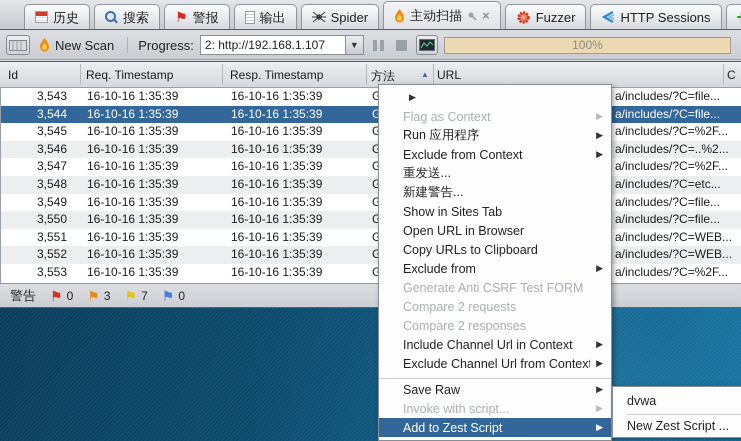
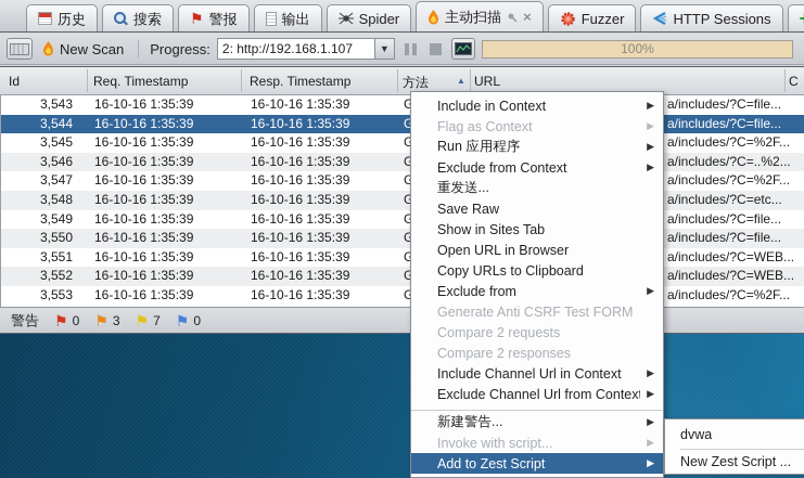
  历史
  搜索
  ⚑
  警报
  输出
  Spider
  主动扫描
  ×
  Fuzzer
  HTTP Sessions
  New Scan
  Progress:
  2: http://192.168.1.107
  ▼
  100%
  Id
  Req. Timestamp
  Resp. Timestamp
  方法
  ▲
  URL
  C
  3,543
  16-10-16 1:35:39
  16-10-16 1:35:39
  a/includes/?C=file...
  3,544
  16-10-16 1:35:39
  16-10-16 1:35:39
  a/includes/?C=file...
  3,545
  16-10-16 1:35:39
  16-10-16 1:35:39
  a/includes/?C=%2F...
  3,546
  16-10-16 1:35:39
  16-10-16 1:35:39
  a/includes/?C=..%2...
  3,547
  16-10-16 1:35:39
  16-10-16 1:35:39
  a/includes/?C=%2F...
  3,548
  16-10-16 1:35:39
  16-10-16 1:35:39
  a/includes/?C=etc...
  3,549
  16-10-16 1:35:39
  16-10-16 1:35:39
  a/includes/?C=file...
  3,550
  16-10-16 1:35:39
  16-10-16 1:35:39
  a/includes/?C=file...
  3,551
  16-10-16 1:35:39
  16-10-16 1:35:39
  a/includes/?C=WEB...
  3,552
  16-10-16 1:35:39
  16-10-16 1:35:39
  a/includes/?C=WEB...
  3,553
  16-10-16 1:35:39
  16-10-16 1:35:39
  a/includes/?C=%2F...
  警告
  ⚑
  0
  ⚑
  3
  ⚑
  7
  ⚑
  0
+ Include in Context
  ▶
  Flag as Context
  ▶
  Run 应用程序
  ▶
  Exclude from Context
  ▶
  重发送...
- 新建警告...
+ Save Raw
  Show in Sites Tab
  Open URL in Browser
  Copy URLs to Clipboard
  Exclude from
  ▶
  Generate Anti CSRF Test FORM
  Compare 2 requests
  Compare 2 responses
  Include Channel Url in Context
  ▶
  Exclude Channel Url from Contex
  ▶
- Save Raw
+ 新建警告...
  ▶
  Invoke with script...
  ▶
  Add to Zest Script
  ▶
  dvwa
  New Zest Script ...
